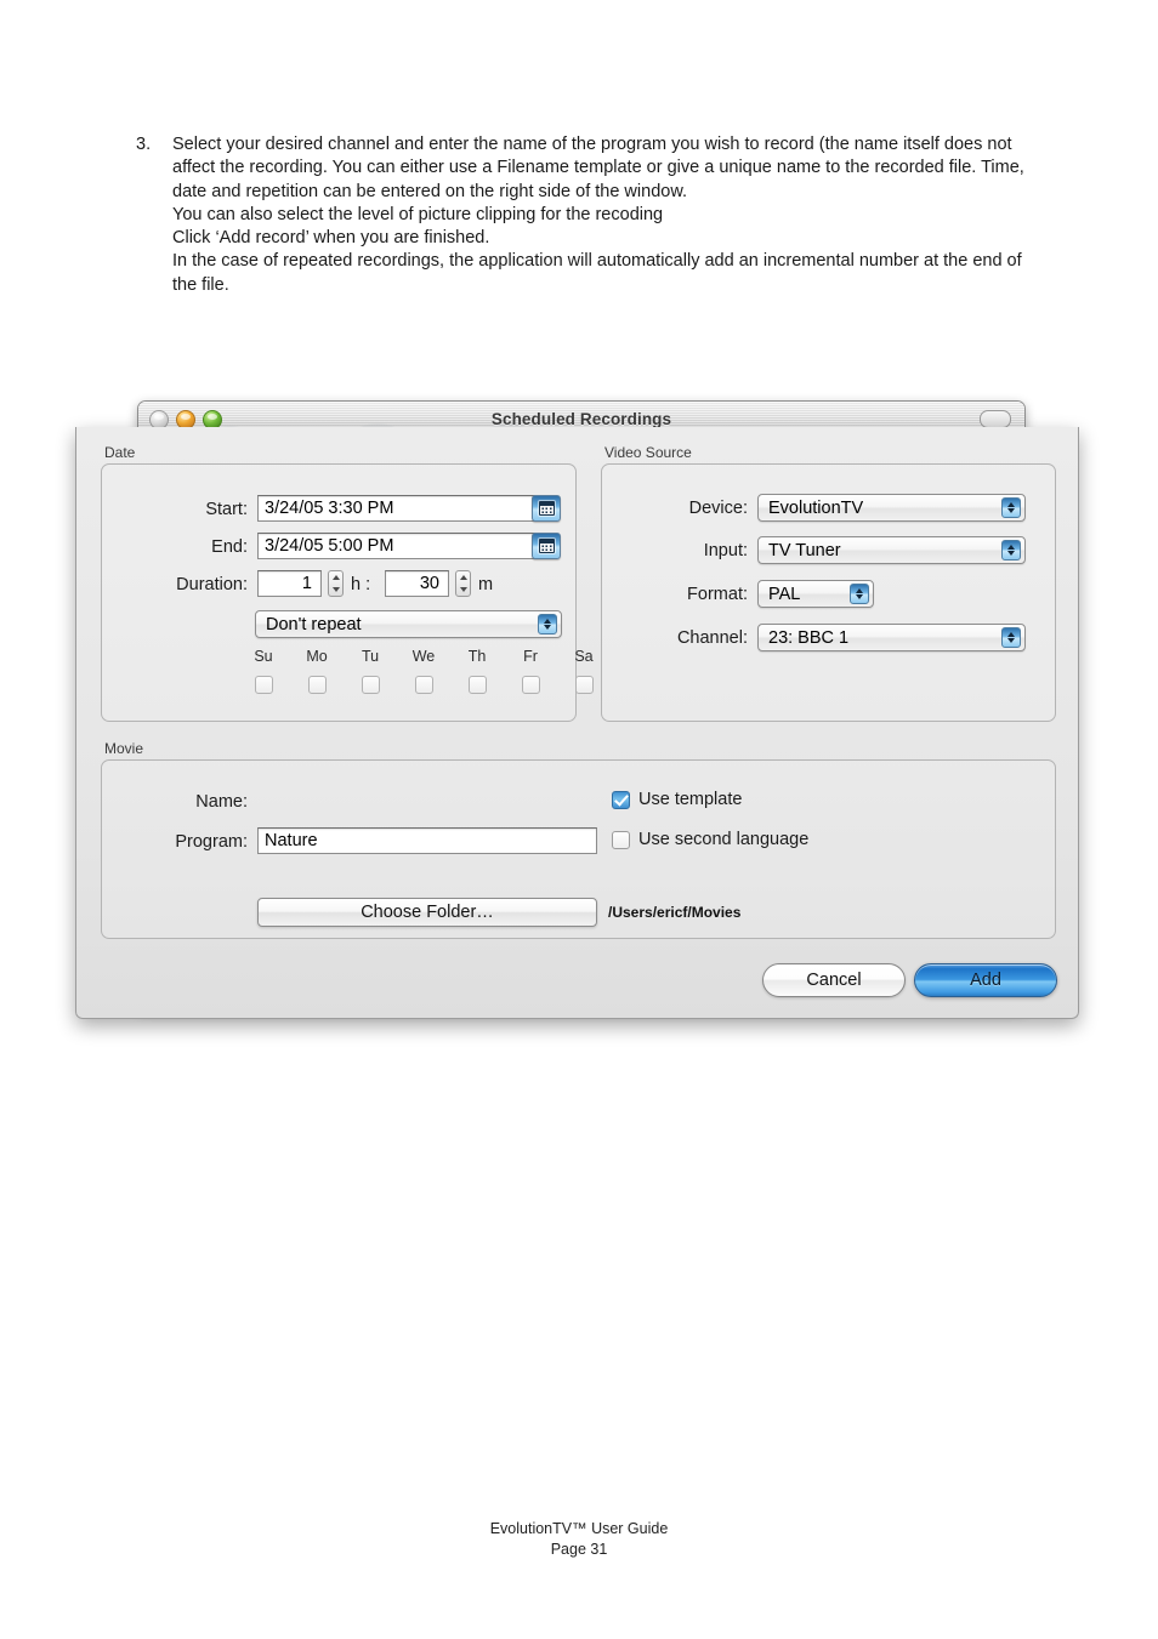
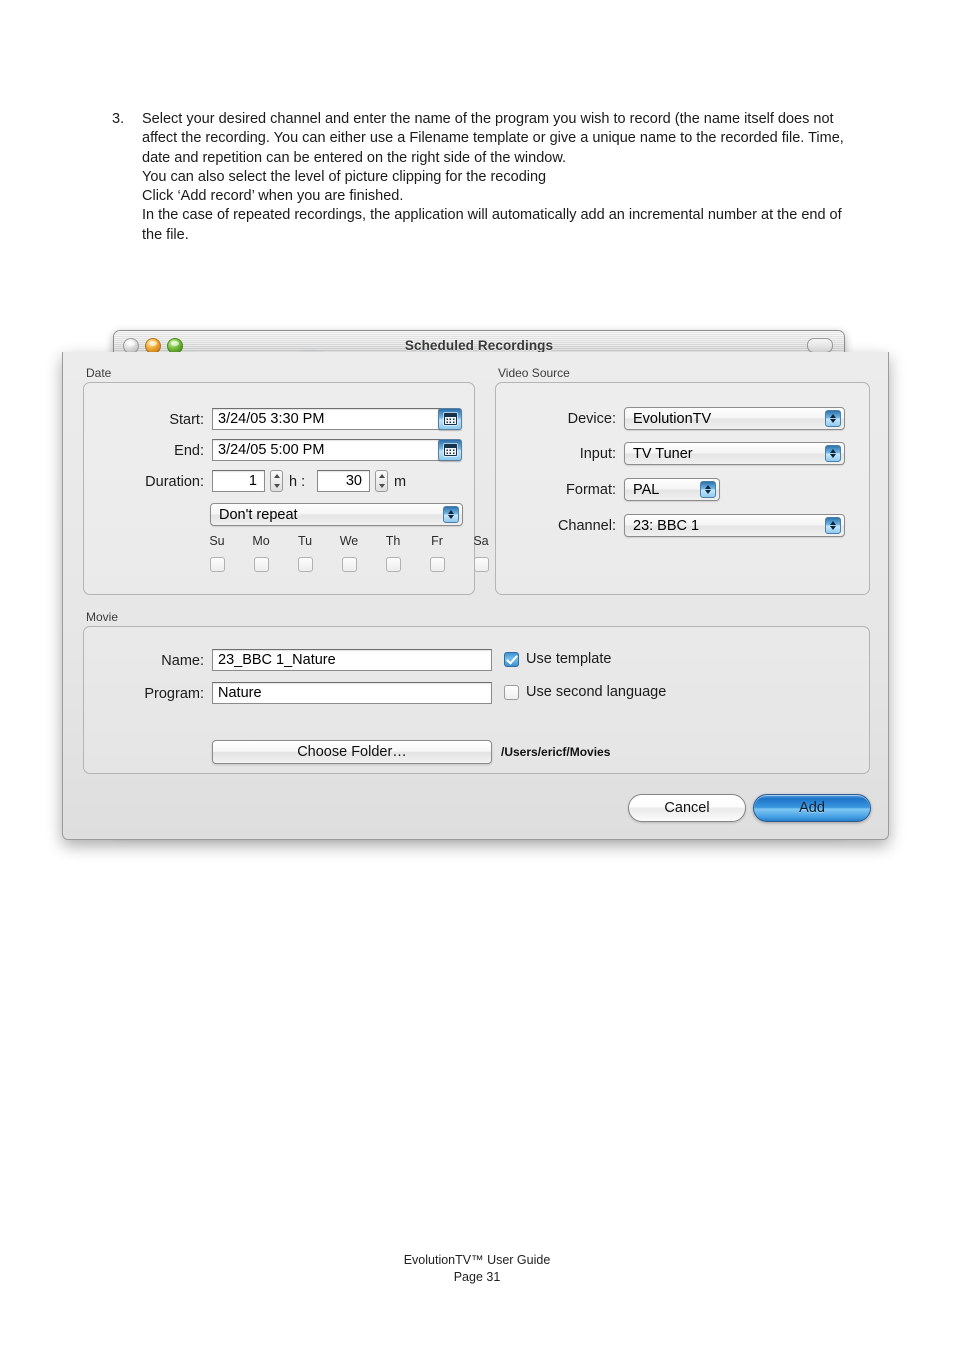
  3.
  Select your desired channel and enter the name of the program you wish to record (the name itself does not affect the recording. You can either use a Filename template or give a unique name to the recorded file. Time, date and repetition can be entered on the right side of the window.
  You can also select the level of picture clipping for the recoding
  Click ‘Add record’ when you are finished.
  In the case of repeated recordings, the application will automatically add an incremental number at the end of the file.
  Scheduled Recordings
  Date
  Start:
  3/24/05 3:30 PM
  End:
  3/24/05 5:00 PM
  Duration:
  1
  h :
  30
  m
  Don't repeat
  Su
  Mo
  Tu
  We
  Th
  Fr
  Sa
  Video Source
  Device:
  EvolutionTV
  Input:
  TV Tuner
  Format:
  PAL
  Channel:
  23: BBC 1
  Movie
  Name:
+ 23_BBC 1_Nature
  Program:
  Nature
  Use template
  Use second language
  Choose Folder…
  /Users/ericf/Movies
  Cancel
  Add
  EvolutionTV™ User Guide
  Page 31
